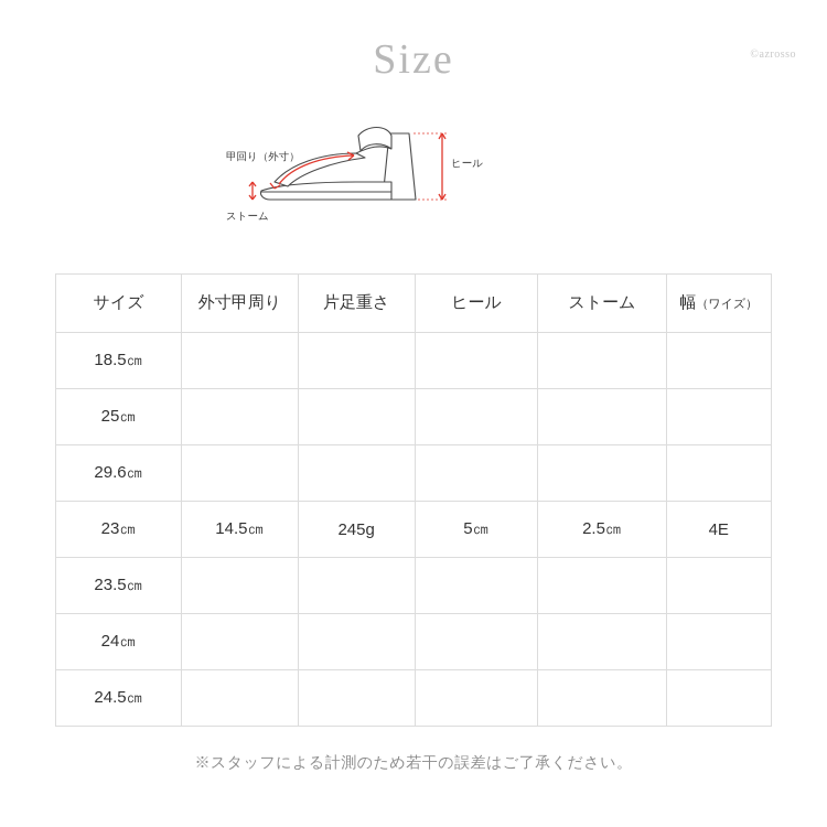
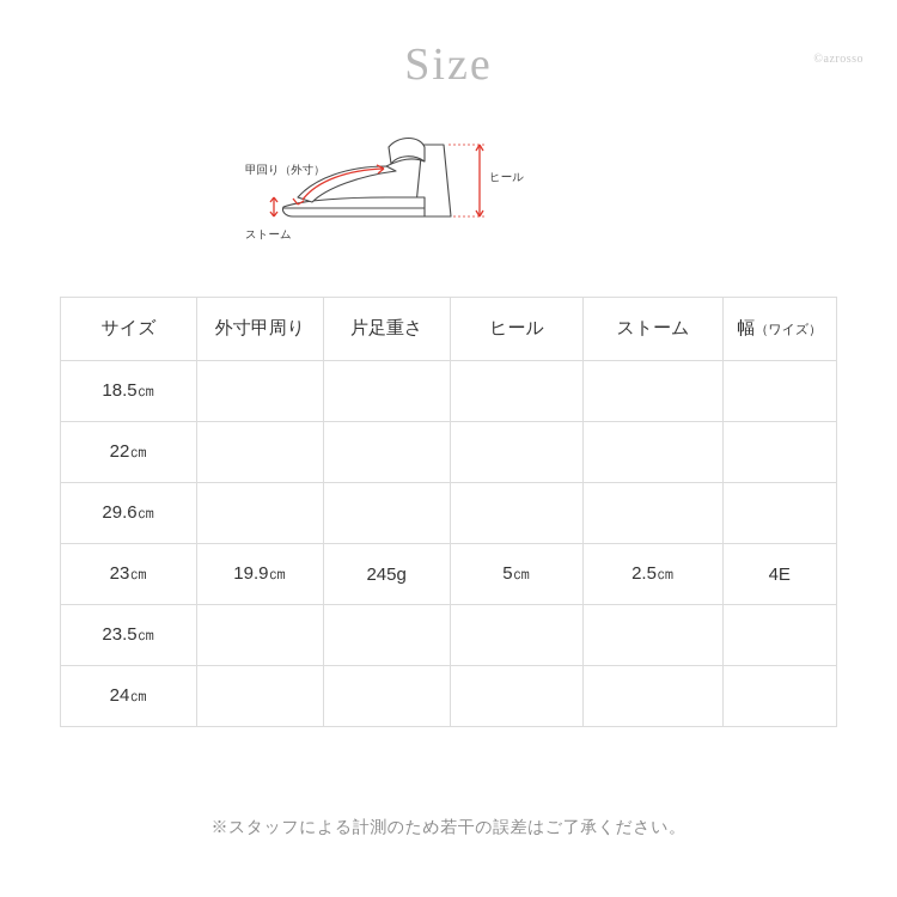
  Size
  ©azrosso
  甲回り（外寸）
  ストーム
  ヒール
  サイズ	外寸甲周り	片足重さ	ヒール	ストーム	幅（ワイズ）
  18.5㎝
- 25㎝
+ 22㎝
  29.6㎝
- 23㎝	14.5㎝	245g	5㎝	2.5㎝	4E
+ 23㎝	19.9㎝	245g	5㎝	2.5㎝	4E
  23.5㎝
  24㎝
- 24.5㎝
  ※スタッフによる計測のため若干の誤差はご了承ください。
